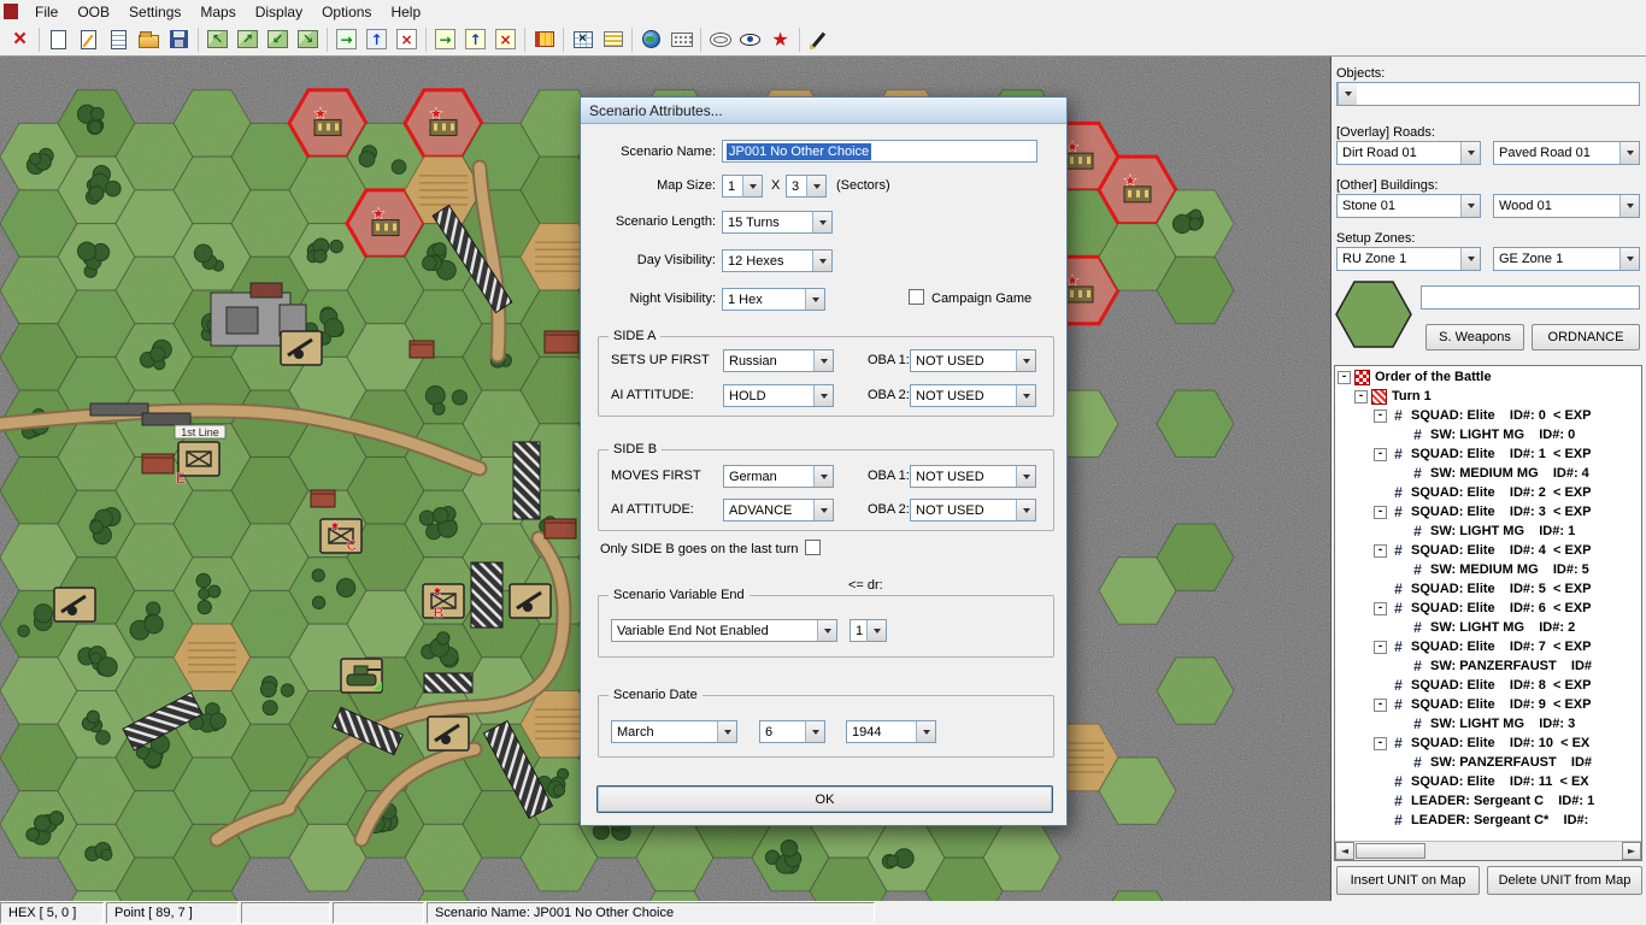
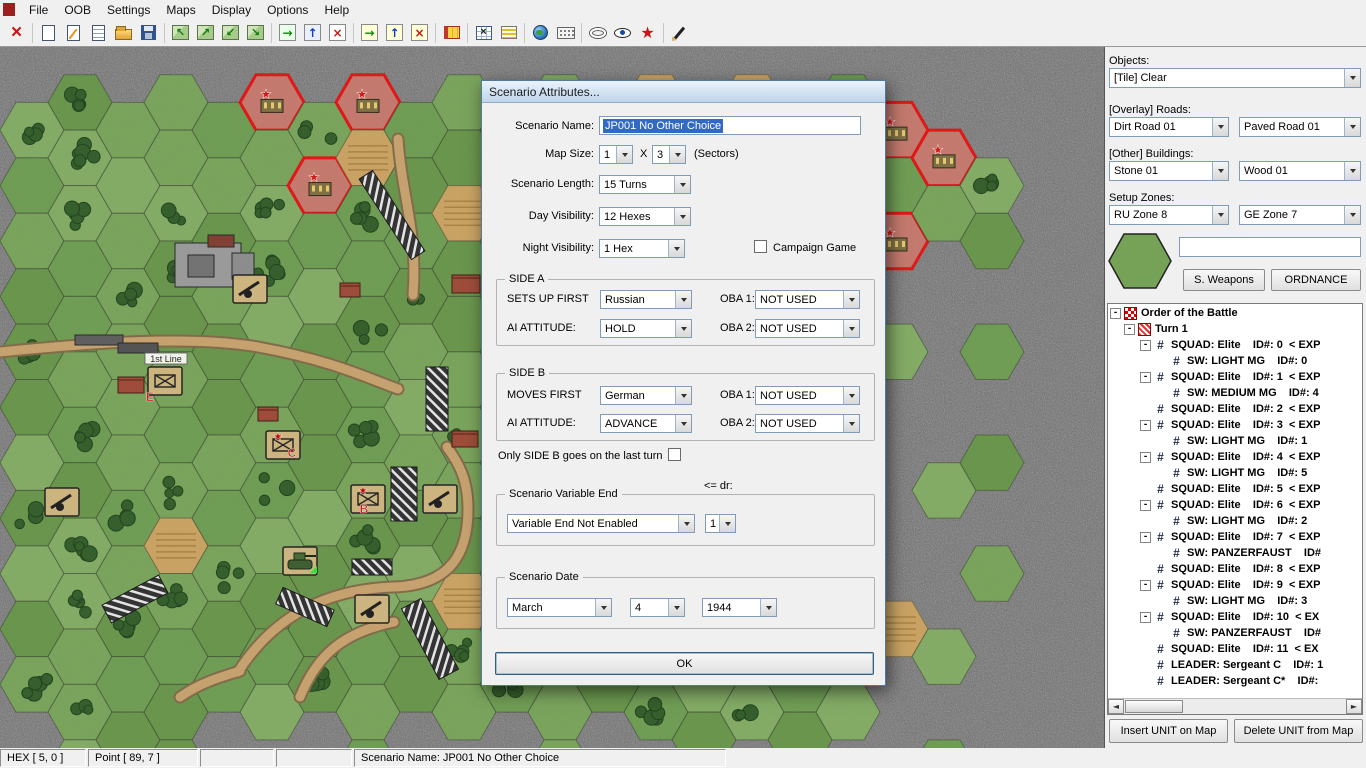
  File
  OOB
  Settings
  Maps
  Display
  Options
  Help
  ×
  ↖
  ↗
  ↙
  ↘
  →
  ↑
  ×
  →
  ↑
  ×
  ×
  ★
  ★
  ★
  ★
  ★
  ★
  ★
  ★
  ★
  1st Line
  E
  C
  B
  Scenario Attributes...
  Scenario Name:
  JP001 No Other Choice
  Map Size:
  1
  X
  3
  (Sectors)
  Scenario Length:
  15 Turns
  Day Visibility:
  12 Hexes
  Night Visibility:
  1 Hex
  Campaign Game
  SIDE A
  SETS UP FIRST
  Russian
  OBA 1:
  NOT USED
  AI ATTITUDE:
  HOLD
  OBA 2:
  NOT USED
  SIDE B
  MOVES FIRST
  German
  OBA 1:
  NOT USED
  AI ATTITUDE:
  ADVANCE
  OBA 2:
  NOT USED
  Only SIDE B goes on the last turn
  <= dr:
  Scenario Variable End
  Variable End Not Enabled
  1
  Scenario Date
  March
- 6
+ 4
  1944
  OK
  Objects:
+ [Tile] Clear
  [Overlay] Roads:
  Dirt Road 01
  Paved Road 01
  [Other] Buildings:
  Stone 01
  Wood 01
  Setup Zones:
- RU Zone 1
+ RU Zone 8
- GE Zone 1
+ GE Zone 7
  S. Weapons
  ORDNANCE
  -
  Order of the Battle
  -
  Turn 1
  -
  #
  SQUAD: Elite ID#: 0 < EXP
  #
  SW: LIGHT MG ID#: 0
  -
  #
  SQUAD: Elite ID#: 1 < EXP
  #
  SW: MEDIUM MG ID#: 4
  #
  SQUAD: Elite ID#: 2 < EXP
  -
  #
  SQUAD: Elite ID#: 3 < EXP
  #
  SW: LIGHT MG ID#: 1
  -
  #
  SQUAD: Elite ID#: 4 < EXP
  #
- SW: MEDIUM MG ID#: 5
+ SW: LIGHT MG ID#: 5
  #
  SQUAD: Elite ID#: 5 < EXP
  -
  #
  SQUAD: Elite ID#: 6 < EXP
  #
  SW: LIGHT MG ID#: 2
  -
  #
  SQUAD: Elite ID#: 7 < EXP
  #
  SW: PANZERFAUST ID#
  #
  SQUAD: Elite ID#: 8 < EXP
  -
  #
  SQUAD: Elite ID#: 9 < EXP
  #
  SW: LIGHT MG ID#: 3
  -
  #
  SQUAD: Elite ID#: 10 < EX
  #
  SW: PANZERFAUST ID#
  #
  SQUAD: Elite ID#: 11 < EX
  #
  LEADER: Sergeant C ID#: 1
  #
  LEADER: Sergeant C* ID#:
  ◄
  ►
  Insert UNIT on Map
  Delete UNIT from Map
  HEX [ 5, 0 ]
  Point [ 89, 7 ]
  Scenario Name: JP001 No Other Choice
